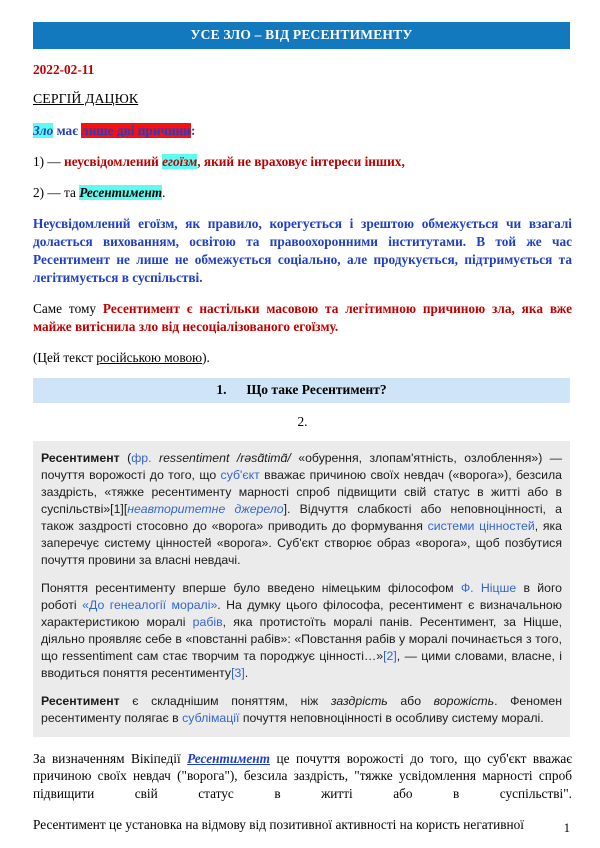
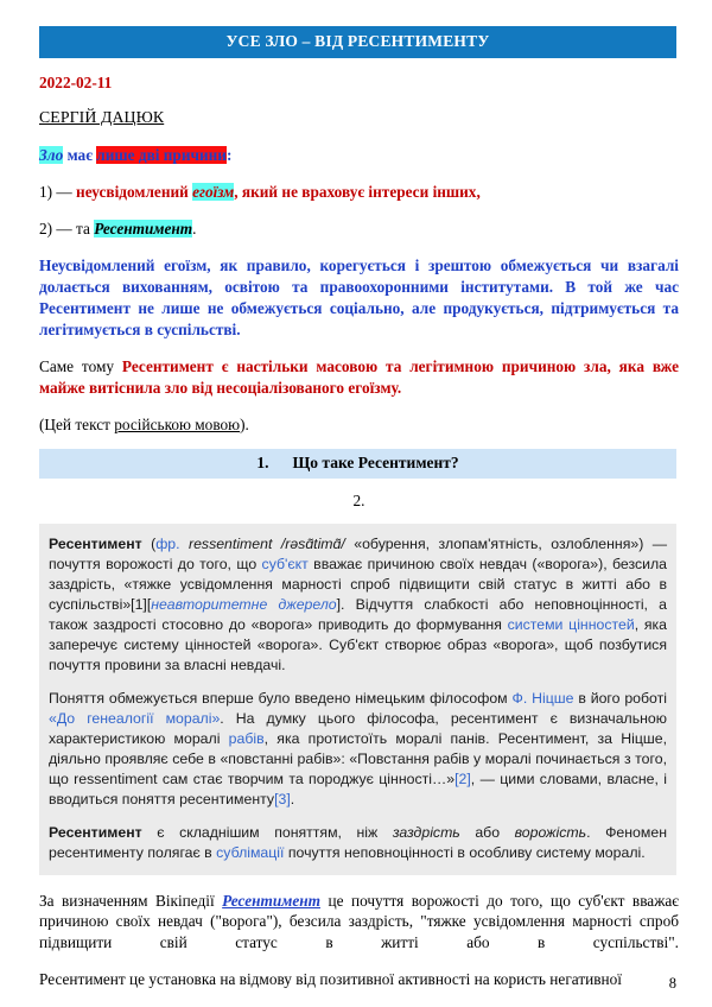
  УСЕ ЗЛО – ВІД РЕСЕНТИМЕНТУ
  2022-02-11
  СЕРГІЙ ДАЦЮК
  Зло має лише дві причини:
  1) — неусвідомлений егоїзм, який не враховує інтереси інших,
  2) — та Ресентимент.
  Неусвідомлений егоїзм, як правило, корегується і зрештою обмежується чи взагалі долається вихованням, освітою та правоохоронними інститутами. В той же час Ресентимент не лише не обмежується соціально, але продукується, підтримується та легітимується в суспільстві.
  Саме тому Ресентимент є настільки масовою та легітимною причиною зла, яка вже майже витіснила зло від несоціалізованого егоїзму.
  (Цей текст російською мовою).
  1. Що таке Ресентимент?
  2.
- Ресентимент (фр. ressentiment /rəsɑ̃timɑ̃/ «обурення, злопам'ятність, озлоблення») — почуття ворожості до того, що суб'єкт вважає причиною своїх невдач («ворога»), безсила заздрість, «тяжке ресентименту марності спроб підвищити свій статус в житті або в суспільстві»[1][неавторитетне джерело]. Відчуття слабкості або неповноцінності, а також заздрості стосовно до «ворога» приводить до формування системи цінностей, яка заперечує систему цінностей «ворога». Суб'єкт створює образ «ворога», щоб позбутися почуття провини за власні невдачі.
+ Ресентимент (фр. ressentiment /rəsɑ̃timɑ̃/ «обурення, злопам'ятність, озлоблення») — почуття ворожості до того, що суб'єкт вважає причиною своїх невдач («ворога»), безсила заздрість, «тяжке усвідомлення марності спроб підвищити свій статус в житті або в суспільстві»[1][неавторитетне джерело]. Відчуття слабкості або неповноцінності, а також заздрості стосовно до «ворога» приводить до формування системи цінностей, яка заперечує систему цінностей «ворога». Суб'єкт створює образ «ворога», щоб позбутися почуття провини за власні невдачі.
- Поняття ресентименту вперше було введено німецьким філософом Ф. Ніцше в його роботі «До генеалогії моралі». На думку цього філософа, ресентимент є визначальною характеристикою моралі рабів, яка протистоїть моралі панів. Ресентимент, за Ніцше, діяльно проявляє себе в «повстанні рабів»: «Повстання рабів у моралі починається з того, що ressentiment сам стає творчим та породжує цінності…»[2], — цими словами, власне, і вводиться поняття ресентименту[3].
+ Поняття обмежується вперше було введено німецьким філософом Ф. Ніцше в його роботі «До генеалогії моралі». На думку цього філософа, ресентимент є визначальною характеристикою моралі рабів, яка протистоїть моралі панів. Ресентимент, за Ніцше, діяльно проявляє себе в «повстанні рабів»: «Повстання рабів у моралі починається з того, що ressentiment сам стає творчим та породжує цінності…»[2], — цими словами, власне, і вводиться поняття ресентименту[3].
  Ресентимент є складнішим поняттям, ніж заздрість або ворожість. Феномен ресентименту полягає в сублімації почуття неповноцінності в особливу систему моралі.
  За визначенням Вікіпедії Ресентимент це почуття ворожості до того, що суб'єкт вважає причиною своїх невдач ("ворога"), безсила заздрість, "тяжке усвідомлення марності спроб підвищити свій статус в житті або в суспільстві".
  Ресентимент це установка на відмову від позитивної активності на користь негативної
- 1
+ 8
